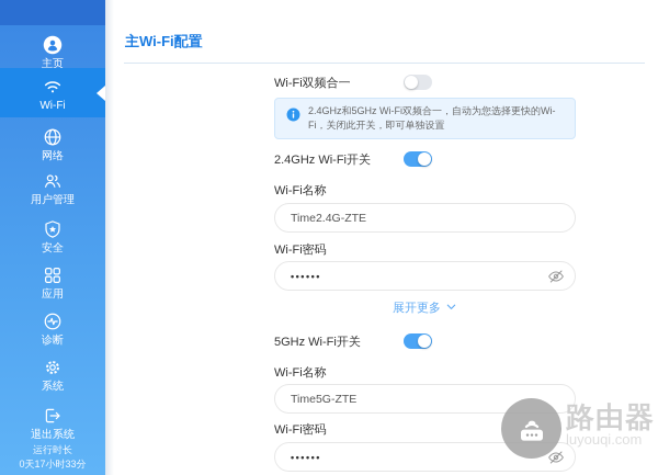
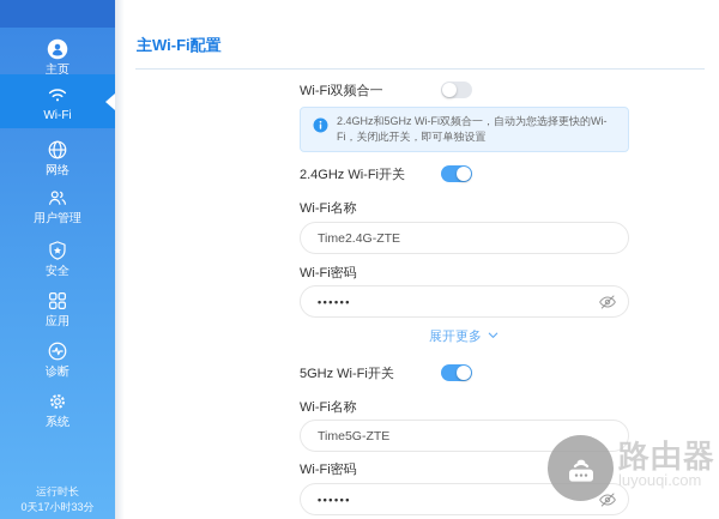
  主页
  Wi-Fi
  网络
  用户管理
  安全
  应用
  诊断
  系统
- 退出系统
  运行时长
  0天17小时33分
  主Wi-Fi配置
  Wi-Fi双频合一
  2.4GHz和5GHz Wi-Fi双频合一，自动为您选择更快的Wi-Fi，关闭此开关，即可单独设置
  2.4GHz Wi-Fi开关
  Wi-Fi名称
  Time2.4G-ZTE
  Wi-Fi密码
  ••••••
  展开更多
  5GHz Wi-Fi开关
  Wi-Fi名称
  Time5G-ZTE
  Wi-Fi密码
  ••••••
  路由器
  luyouqi.com
